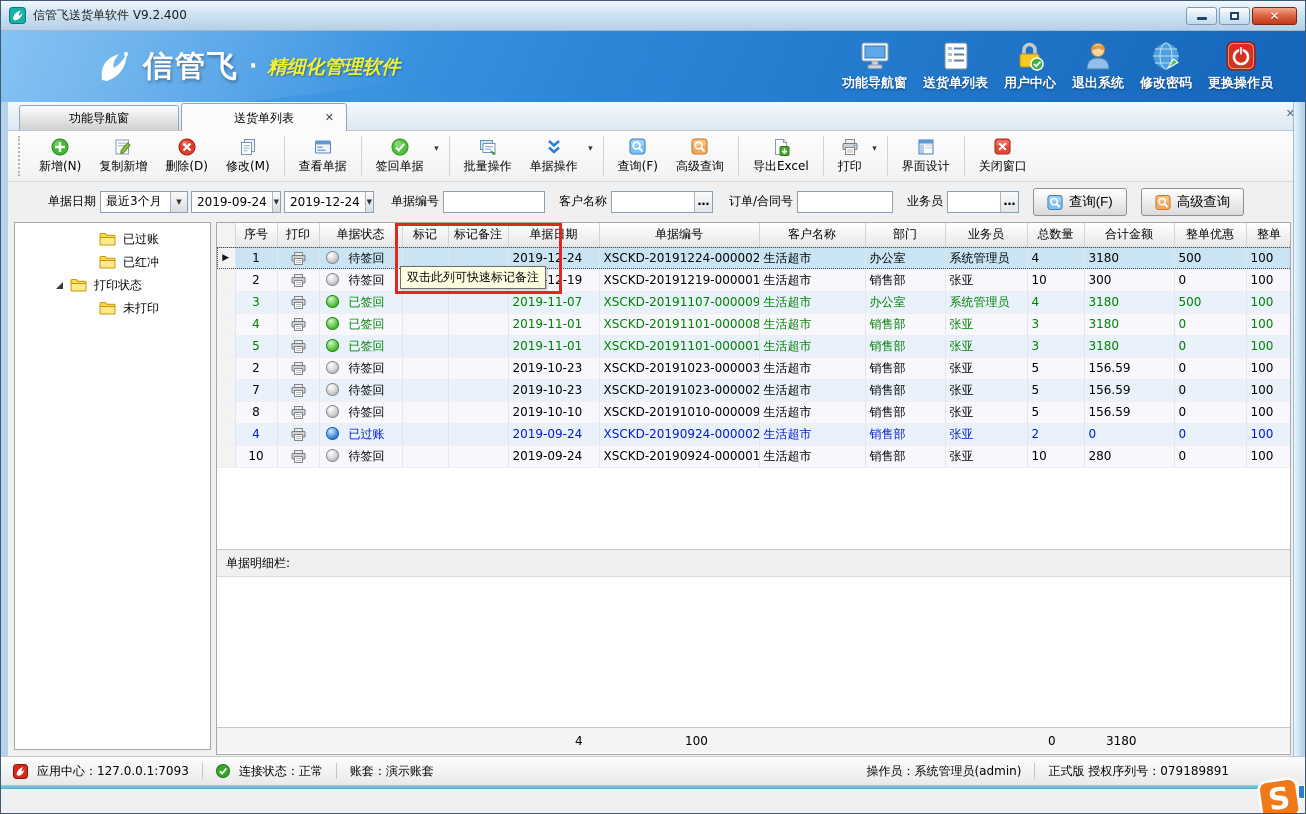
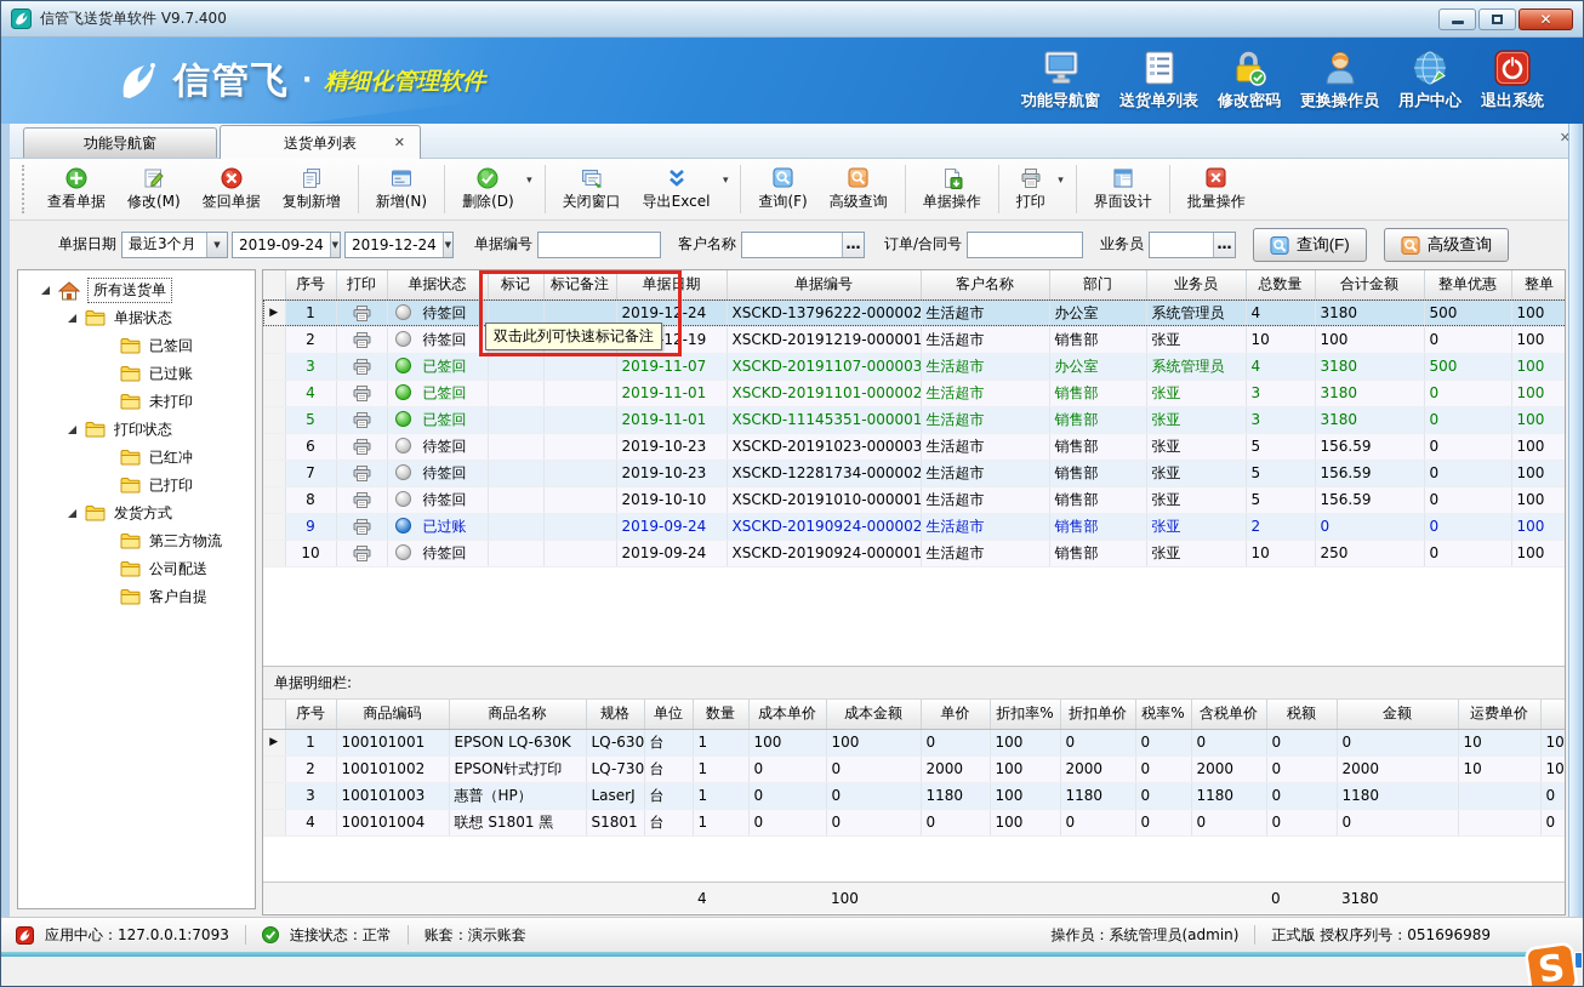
- 信管飞送货单软件 V9.2.400
+ 信管飞送货单软件 V9.7.400
  ✕
  信管飞
  ·
  精细化管理软件
  功能导航窗
  送货单列表
- 用户中心
+ 修改密码
- 退出系统
+ 更换操作员
- 修改密码
+ 用户中心
- 更换操作员
+ 退出系统
  功能导航窗
  送货单列表
  ✕
  ✕
- 新增(N)
+ 查看单据
- 复制新增
+ 修改(M)
- 删除(D)
+ 签回单据
- 修改(M)
+ 复制新增
- 查看单据
+ 新增(N)
- 签回单据
+ 删除(D)
  ▾
- 批量操作
+ 关闭窗口
- 单据操作
+ 导出Excel
  ▾
  查询(F)
  高级查询
- 导出Excel
+ 单据操作
  打印
  ▾
  界面设计
- 关闭窗口
+ 批量操作
  单据日期
  最近3个月
  ▼
  2019-09-24
  ▼
  2019-12-24
  ▼
  单据编号
  客户名称
  …
  订单/合同号
  业务员
  …
  查询(F)
  高级查询
+ 所有送货单
+ 单据状态
+ 已签回
  已过账
- 已红冲
+ 未打印
  打印状态
- 未打印
+ 已红冲
+ 已打印
+ 发货方式
+ 第三方物流
+ 公司配送
+ 客户自提
  	序号	打印	单据状态	标记	标记备注	单据日期	单据编号	客户名称	部门	业务员	总数量	合计金额	整单优惠	整单
- ▶	1		待签回			2019-12-24	XSCKD-20191224-000002	生活超市	办公室	系统管理员	4	3180	500	100
+ ▶	1		待签回			2019-12-24	XSCKD-13796222-000002	生活超市	办公室	系统管理员	4	3180	500	100
- 	2		待签回			12-19	XSCKD-20191219-000001	生活超市	销售部	张亚	10	300	0	100
+ 	2		待签回			12-19	XSCKD-20191219-000001	生活超市	销售部	张亚	10	100	0	100
- 	3		已签回			2019-11-07	XSCKD-20191107-000009	生活超市	办公室	系统管理员	4	3180	500	100
+ 	3		已签回			2019-11-07	XSCKD-20191107-000003	生活超市	办公室	系统管理员	4	3180	500	100
- 	4		已签回			2019-11-01	XSCKD-20191101-000008	生活超市	销售部	张亚	3	3180	0	100
+ 	4		已签回			2019-11-01	XSCKD-20191101-000002	生活超市	销售部	张亚	3	3180	0	100
- 	5		已签回			2019-11-01	XSCKD-20191101-000001	生活超市	销售部	张亚	3	3180	0	100
+ 	5		已签回			2019-11-01	XSCKD-11145351-000001	生活超市	销售部	张亚	3	3180	0	100
- 	2		待签回			2019-10-23	XSCKD-20191023-000003	生活超市	销售部	张亚	5	156.59	0	100
+ 	6		待签回			2019-10-23	XSCKD-20191023-000003	生活超市	销售部	张亚	5	156.59	0	100
- 	7		待签回			2019-10-23	XSCKD-20191023-000002	生活超市	销售部	张亚	5	156.59	0	100
+ 	7		待签回			2019-10-23	XSCKD-12281734-000002	生活超市	销售部	张亚	5	156.59	0	100
- 	8		待签回			2019-10-10	XSCKD-20191010-000009	生活超市	销售部	张亚	5	156.59	0	100
+ 	8		待签回			2019-10-10	XSCKD-20191010-000001	生活超市	销售部	张亚	5	156.59	0	100
- 	4		已过账			2019-09-24	XSCKD-20190924-000002	生活超市	销售部	张亚	2	0	0	100
+ 	9		已过账			2019-09-24	XSCKD-20190924-000002	生活超市	销售部	张亚	2	0	0	100
- 	10		待签回			2019-09-24	XSCKD-20190924-000001	生活超市	销售部	张亚	10	280	0	100
+ 	10		待签回			2019-09-24	XSCKD-20190924-000001	生活超市	销售部	张亚	10	250	0	100
  双击此列可快速标记备注
  单据明细栏:
+ 	序号	商品编码	商品名称	规格	单位	数量	成本单价	成本金额	单价	折扣率%	折扣单价	税率%	含税单价	税额	金额	运费单价
+ ▶	1	100101001	EPSON LQ-630K	LQ-630	台	1	100	100	0	100	0	0	0	0	0	10	10
+ 	2	100101002	EPSON针式打印	LQ-730	台	1	0	0	2000	100	2000	0	2000	0	2000	10	10
+ 	3	100101003	惠普（HP）	LaserJ	台	1	0	0	1180	100	1180	0	1180	0	1180		0
+ 	4	100101004	联想 S1801 黑	S1801	台	1	0	0	0	100	0	0	0	0	0		0
  4
  100
  0
  3180
  应用中心：127.0.0.1:7093
  连接状态：正常
  账套：演示账套
  操作员：系统管理员(admin)
- 正式版 授权序列号：079189891
+ 正式版 授权序列号：051696989
